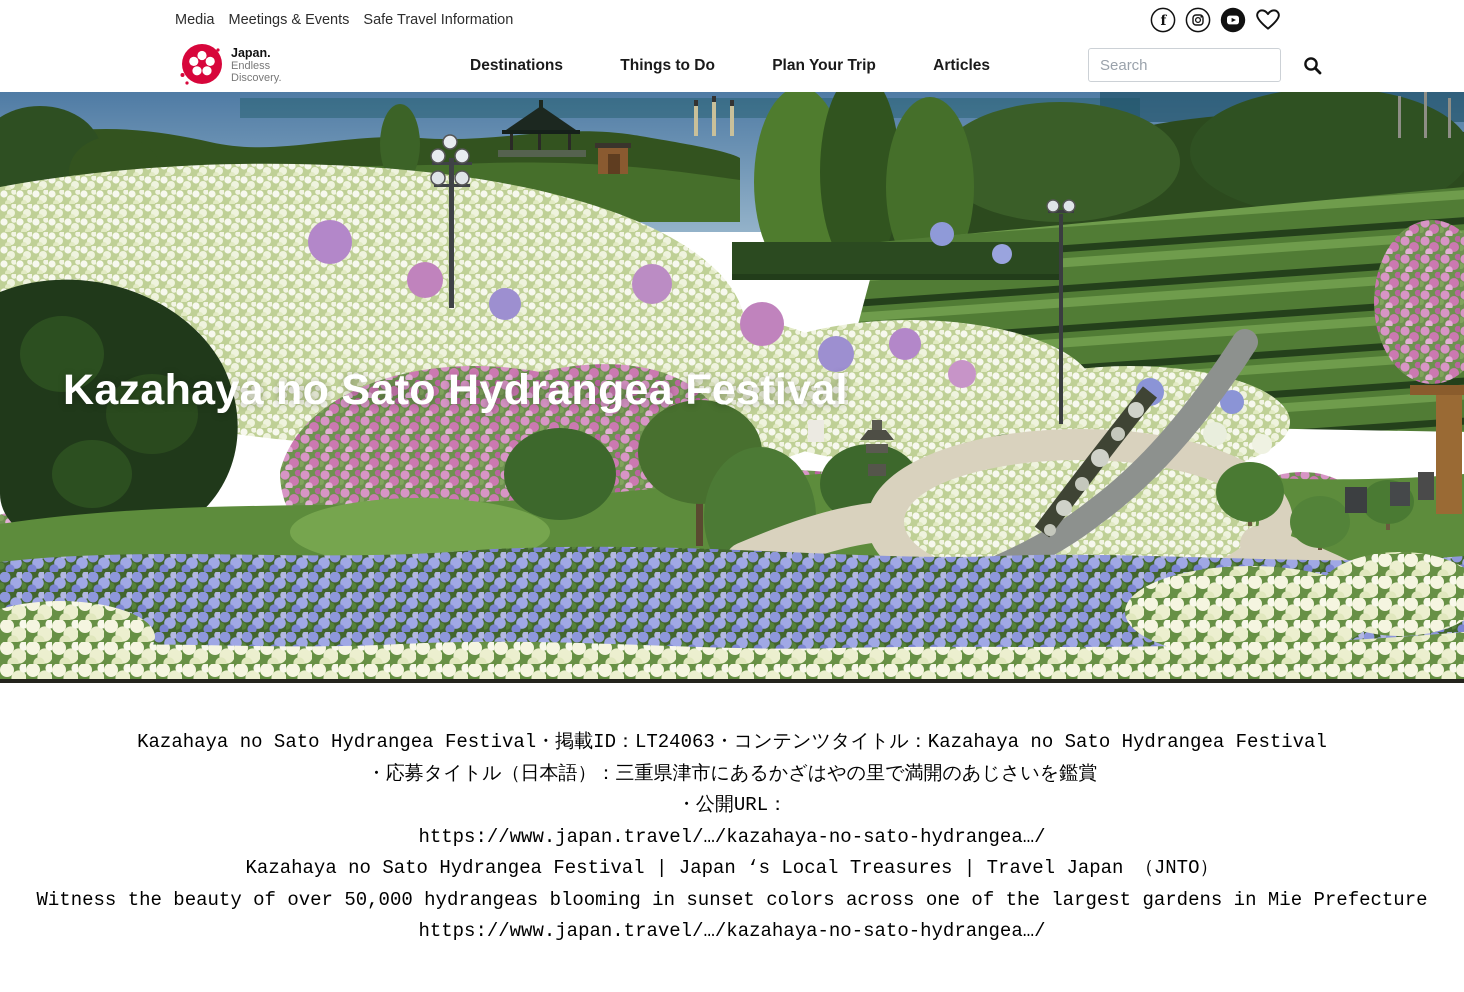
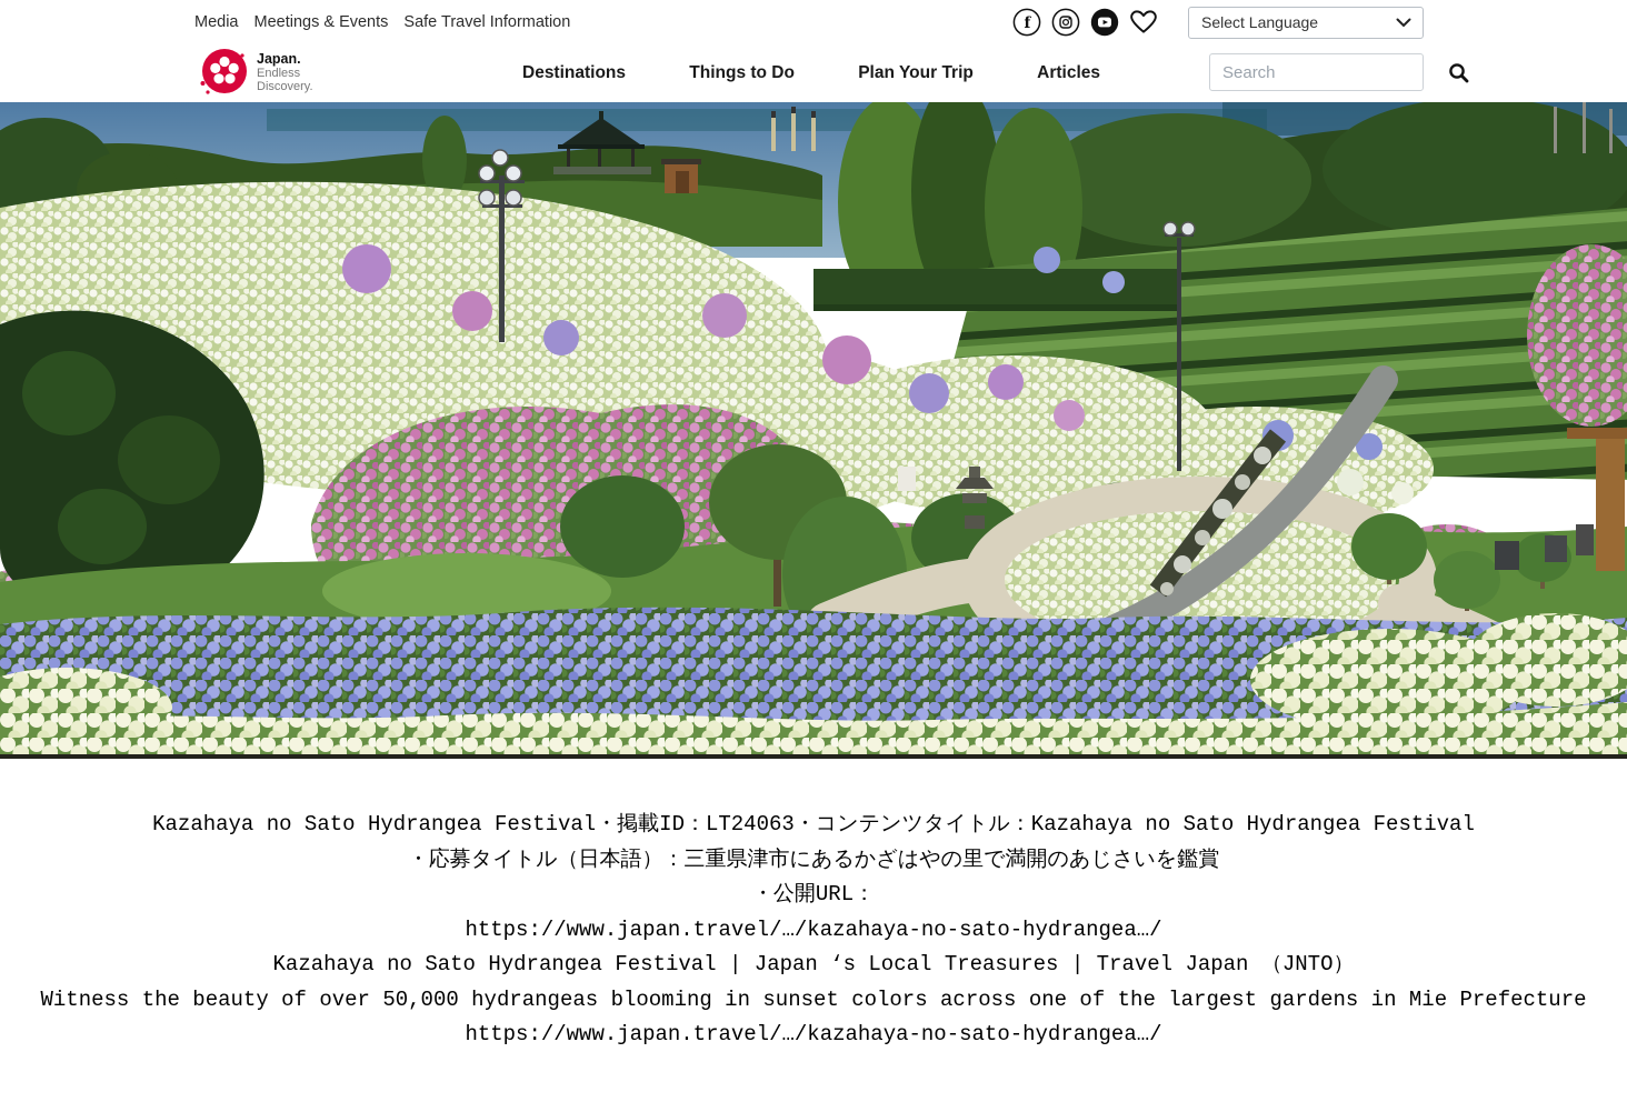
  Media
  Meetings & Events
  Safe Travel Information
  f
+ Select Language
  Japan.
  Endless
  Discovery.
  Destinations
  Things to Do
  Plan Your Trip
  Articles
  Search
- Kazahaya no Sato Hydrangea Festival
  Kazahaya no Sato Hydrangea Festival・掲載ID：LT24063・コンテンツタイトル：Kazahaya no Sato Hydrangea Festival
  ・応募タイトル（日本語）：三重県津市にあるかざはやの里で満開のあじさいを鑑賞
  ・公開URL：
  https://www.japan.travel/…/kazahaya-no-sato-hydrangea…/
  Kazahaya no Sato Hydrangea Festival | Japan ‘s Local Treasures | Travel Japan （JNTO）
  Witness the beauty of over 50,000 hydrangeas blooming in sunset colors across one of the largest gardens in Mie Prefecture
  https://www.japan.travel/…/kazahaya-no-sato-hydrangea…/
